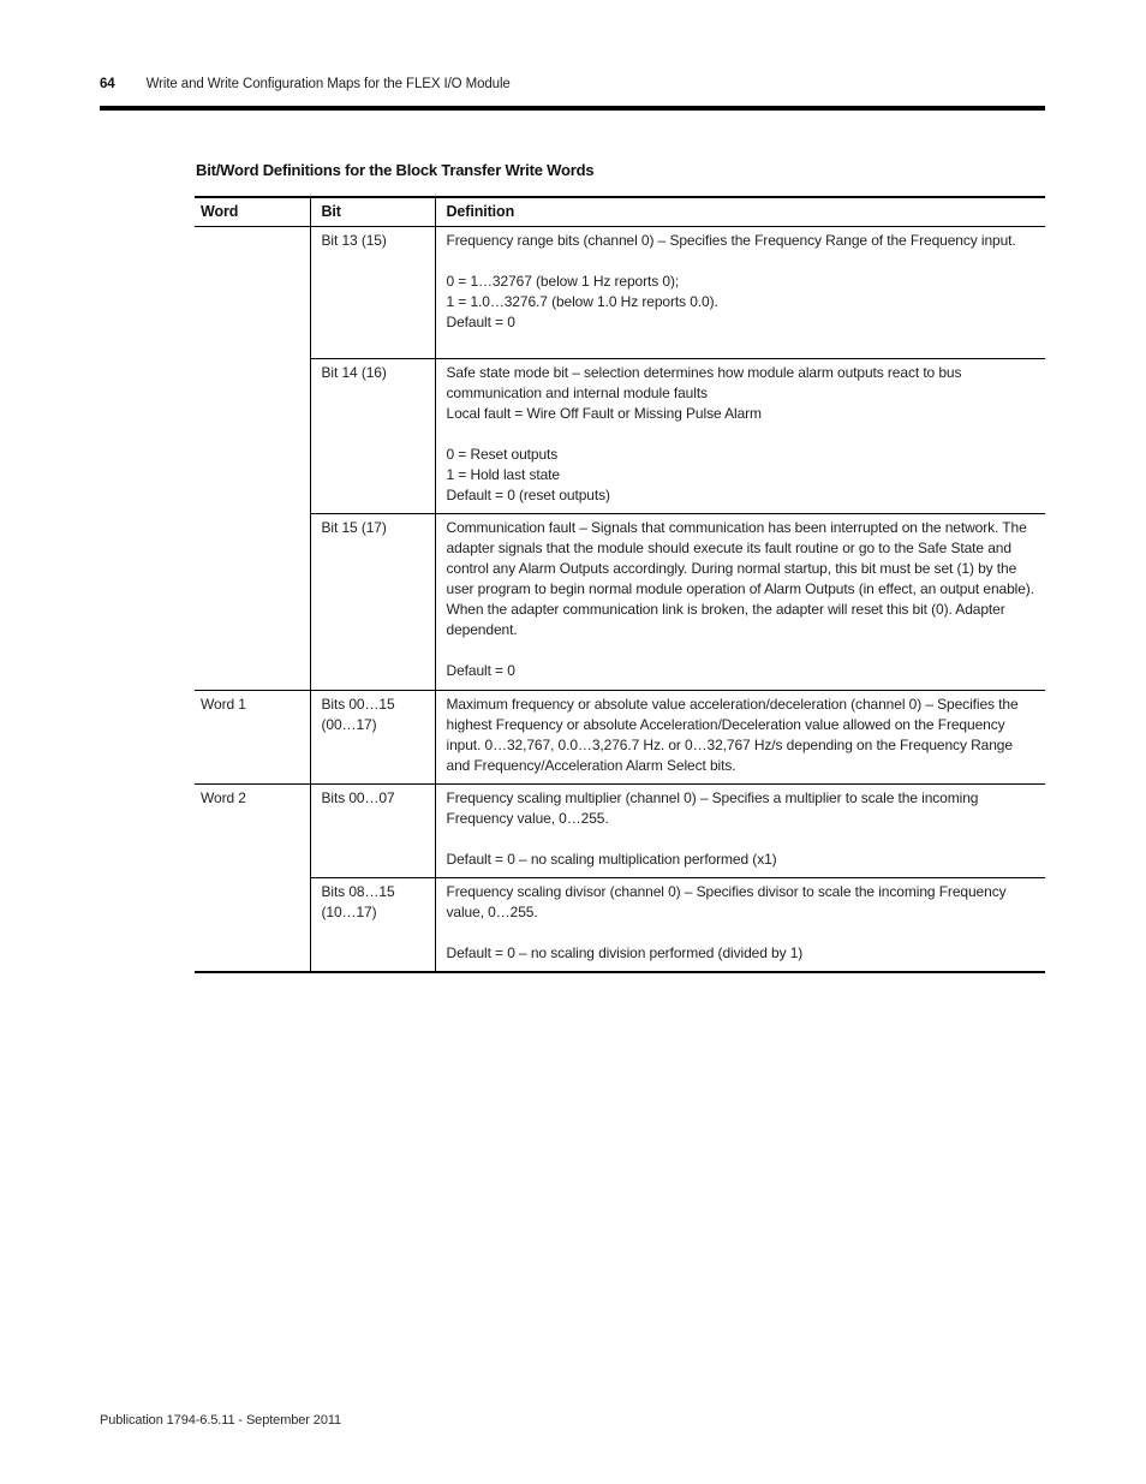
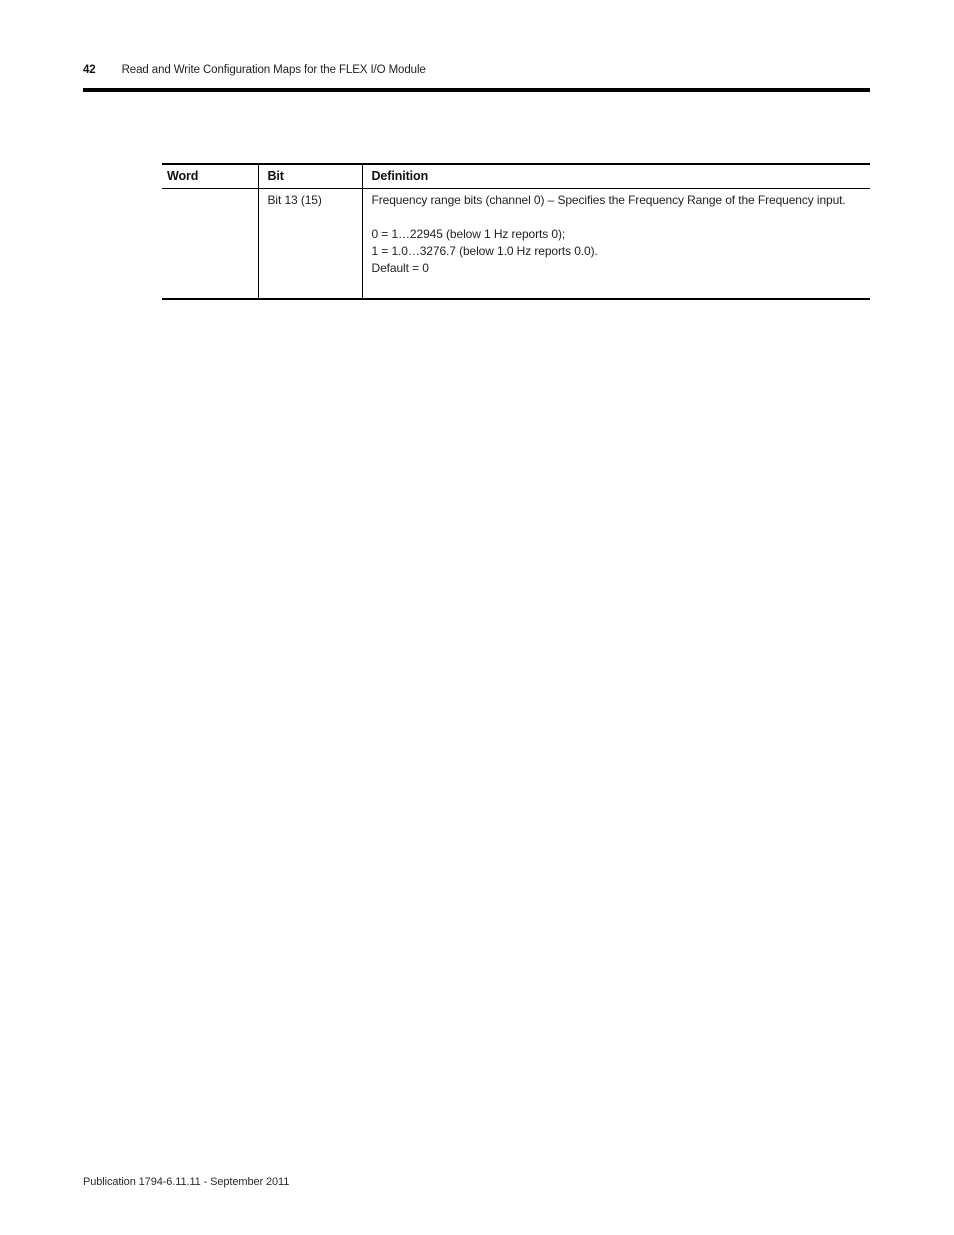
- 64
+ 42
- Write and Write Configuration Maps for the FLEX I/O Module
+ Read and Write Configuration Maps for the FLEX I/O Module
- Bit/Word Definitions for the Block Transfer Write Words
  Word	Bit	Definition
- 	Bit 13 (15)	Frequency range bits (channel 0) – Specifies the Frequency Range of the Frequency input. 0 = 1…32767 (below 1 Hz reports 0); 1 = 1.0…3276.7 (below 1.0 Hz reports 0.0). Default = 0
+ 	Bit 13 (15)	Frequency range bits (channel 0) – Specifies the Frequency Range of the Frequency input. 0 = 1…22945 (below 1 Hz reports 0); 1 = 1.0…3276.7 (below 1.0 Hz reports 0.0). Default = 0
- 	Bit 14 (16)	Safe state mode bit – selection determines how module alarm outputs react to bus communication and internal module faults Local fault = Wire Off Fault or Missing Pulse Alarm 0 = Reset outputs 1 = Hold last state Default = 0 (reset outputs)
- 	Bit 15 (17)	Communication fault – Signals that communication has been interrupted on the network. The adapter signals that the module should execute its fault routine or go to the Safe State and control any Alarm Outputs accordingly. During normal startup, this bit must be set (1) by the user program to begin normal module operation of Alarm Outputs (in effect, an output enable). When the adapter communication link is broken, the adapter will reset this bit (0). Adapter dependent. Default = 0
- Word 1	Bits 00…15 (00…17)	Maximum frequency or absolute value acceleration/deceleration (channel 0) – Specifies the highest Frequency or absolute Acceleration/Deceleration value allowed on the Frequency input. 0…32,767, 0.0…3,276.7 Hz. or 0…32,767 Hz/s depending on the Frequency Range and Frequency/Acceleration Alarm Select bits.
- Word 2	Bits 00…07	Frequency scaling multiplier (channel 0) – Specifies a multiplier to scale the incoming Frequency value, 0…255. Default = 0 – no scaling multiplication performed (x1)
- 	Bits 08…15 (10…17)	Frequency scaling divisor (channel 0) – Specifies divisor to scale the incoming Frequency value, 0…255. Default = 0 – no scaling division performed (divided by 1)
- Publication 1794-6.5.11 - September 2011
+ Publication 1794-6.11.11 - September 2011
